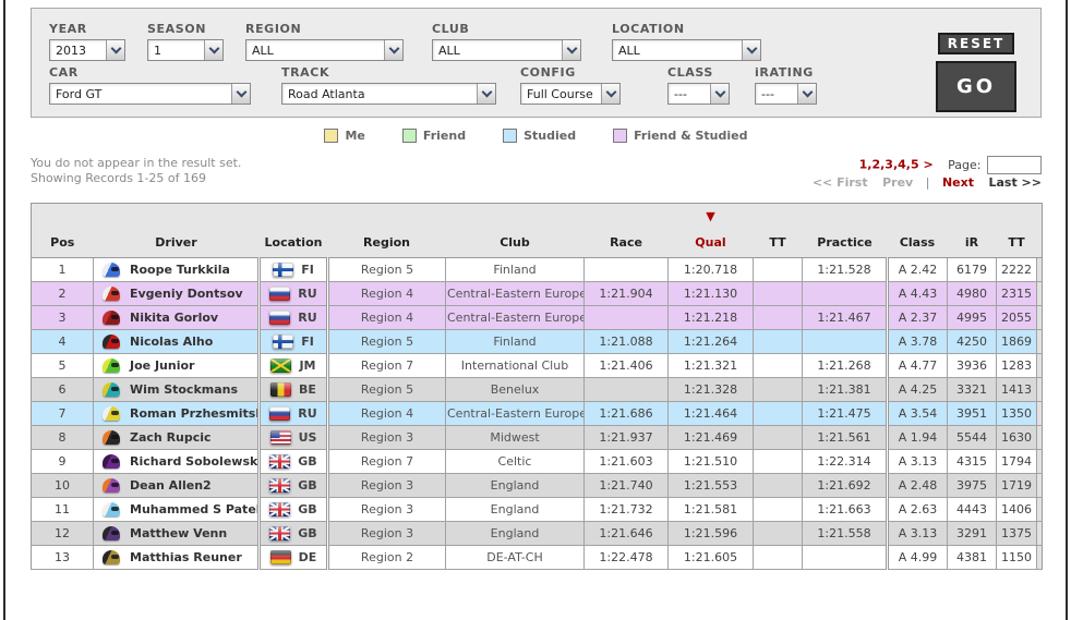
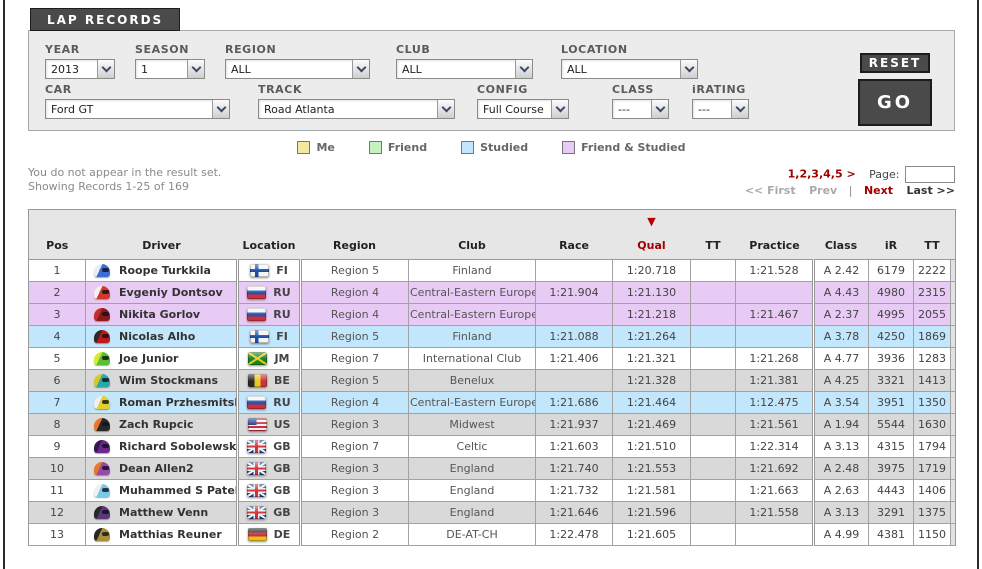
+ LAP RECORDS
  YEAR
  2013
  SEASON
  1
  REGION
  ALL
  CLUB
  ALL
  LOCATION
  ALL
  CAR
  Ford GT
  TRACK
  Road Atlanta
  CONFIG
  Full Course
  CLASS
  ---
  iRATING
  ---
  RESET
  GO
  Me
  Friend
  Studied
  Friend & Studied
  You do not appear in the result set.
  Showing Records 1-25 of 169
  1,2,3,4,5 > Page:
  << First Prev | Next Last >>
  Pos	Driver	Location	Region	Club	Race	▼Qual	TT	Practice	Class	iR	TT
  1	Roope Turkkila	FI	Region 5	Finland		1:20.718		1:21.528	A 2.42	6179	2222
  2	Evgeniy Dontsov	RU	Region 4	Central-Eastern Europe	1:21.904	1:21.130			A 4.43	4980	2315
  3	Nikita Gorlov	RU	Region 4	Central-Eastern Europe		1:21.218		1:21.467	A 2.37	4995	2055
  4	Nicolas Alho	FI	Region 5	Finland	1:21.088	1:21.264			A 3.78	4250	1869
  5	Joe Junior	JM	Region 7	International Club	1:21.406	1:21.321		1:21.268	A 4.77	3936	1283
  6	Wim Stockmans	BE	Region 5	Benelux		1:21.328		1:21.381	A 4.25	3321	1413
- 7	Roman Przhesmits	RU	Region 4	Central-Eastern Europe	1:21.686	1:21.464		1:21.475	A 3.54	3951	1350
+ 7	Roman Przhesmits	RU	Region 4	Central-Eastern Europe	1:21.686	1:21.464		1:12.475	A 3.54	3951	1350
  8	Zach Rupcic	US	Region 3	Midwest	1:21.937	1:21.469		1:21.561	A 1.94	5544	1630
  9	Richard Sobolewsk	GB	Region 7	Celtic	1:21.603	1:21.510		1:22.314	A 3.13	4315	1794
  10	Dean Allen2	GB	Region 3	England	1:21.740	1:21.553		1:21.692	A 2.48	3975	1719
  11	Muhammed S Pate	GB	Region 3	England	1:21.732	1:21.581		1:21.663	A 2.63	4443	1406
  12	Matthew Venn	GB	Region 3	England	1:21.646	1:21.596		1:21.558	A 3.13	3291	1375
  13	Matthias Reuner	DE	Region 2	DE-AT-CH	1:22.478	1:21.605			A 4.99	4381	1150
